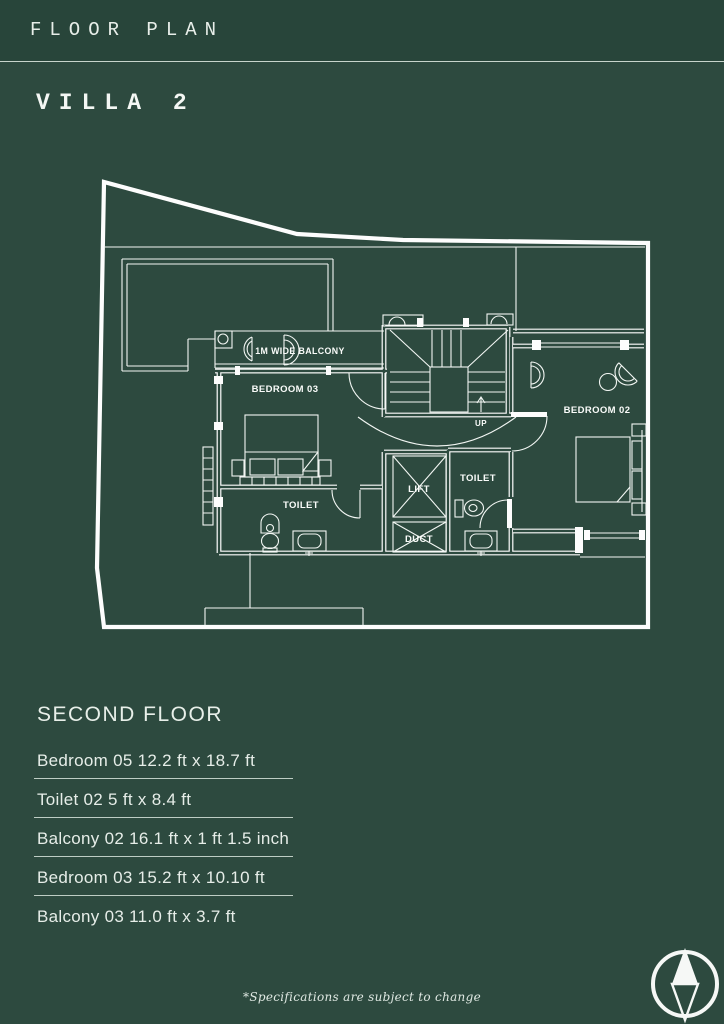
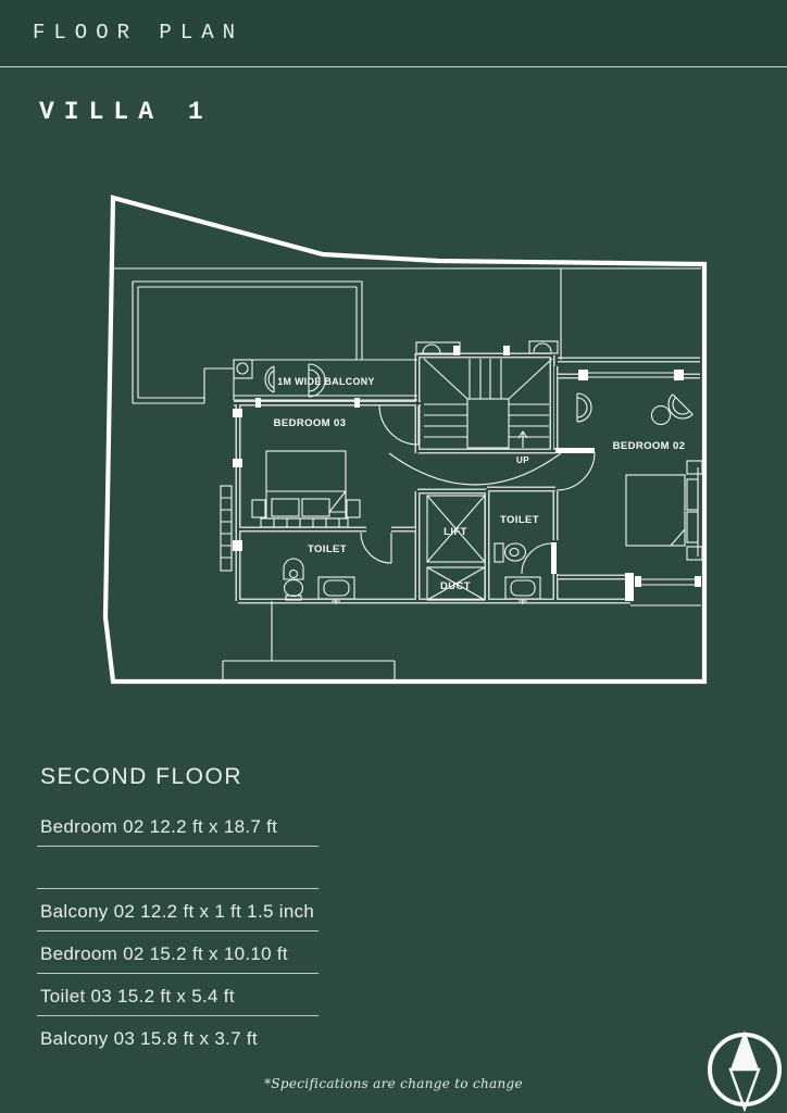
  FLOOR PLAN
- VILLA 2
+ VILLA 1
  1M WIDE BALCONY
  BEDROOM 03
  TOILET
  LIFT
  DUCT
  TOILET
  BEDROOM 02
  UP
  SECOND FLOOR
- Bedroom 05 12.2 ft x 18.7 ft
+ Bedroom 02 12.2 ft x 18.7 ft
- Toilet 02 5 ft x 8.4 ft
- Balcony 02 16.1 ft x 1 ft 1.5 inch
+ Balcony 02 12.2 ft x 1 ft 1.5 inch
- Bedroom 03 15.2 ft x 10.10 ft
+ Bedroom 02 15.2 ft x 10.10 ft
+ Toilet 03 15.2 ft x 5.4 ft
- Balcony 03 11.0 ft x 3.7 ft
+ Balcony 03 15.8 ft x 3.7 ft
- *Specifications are subject to change
+ *Specifications are change to change
